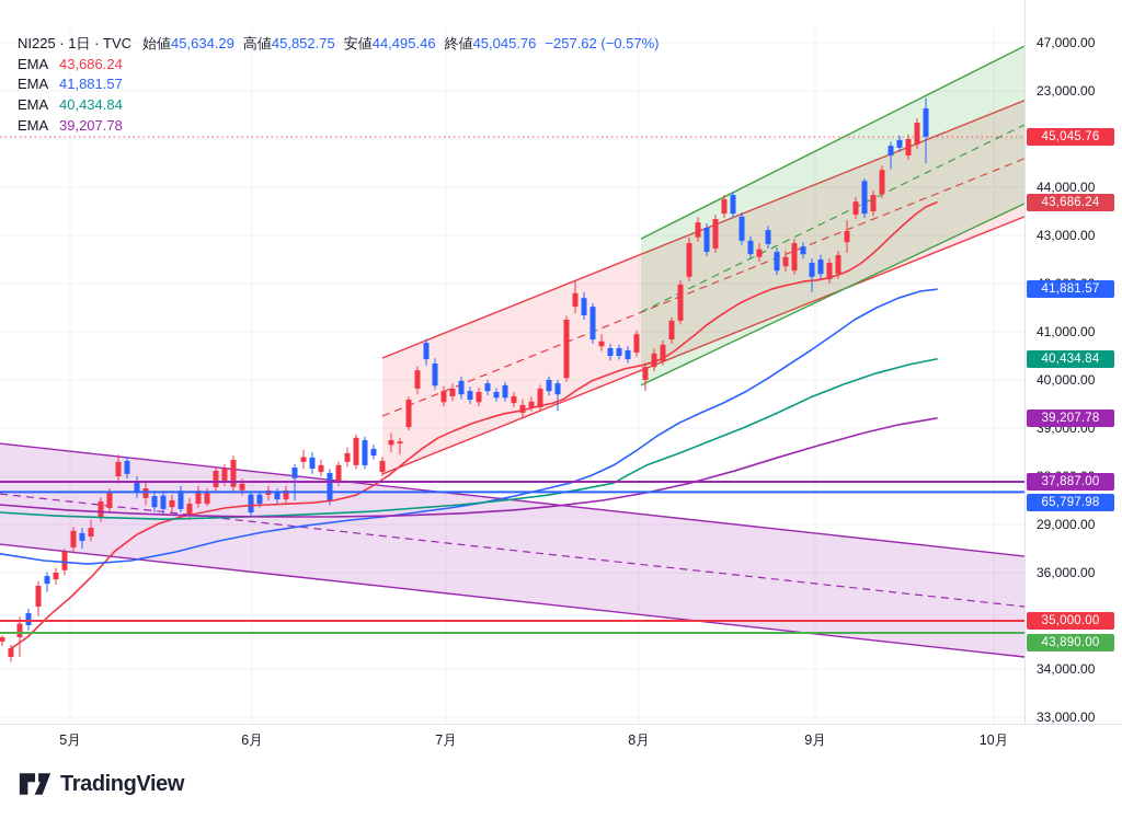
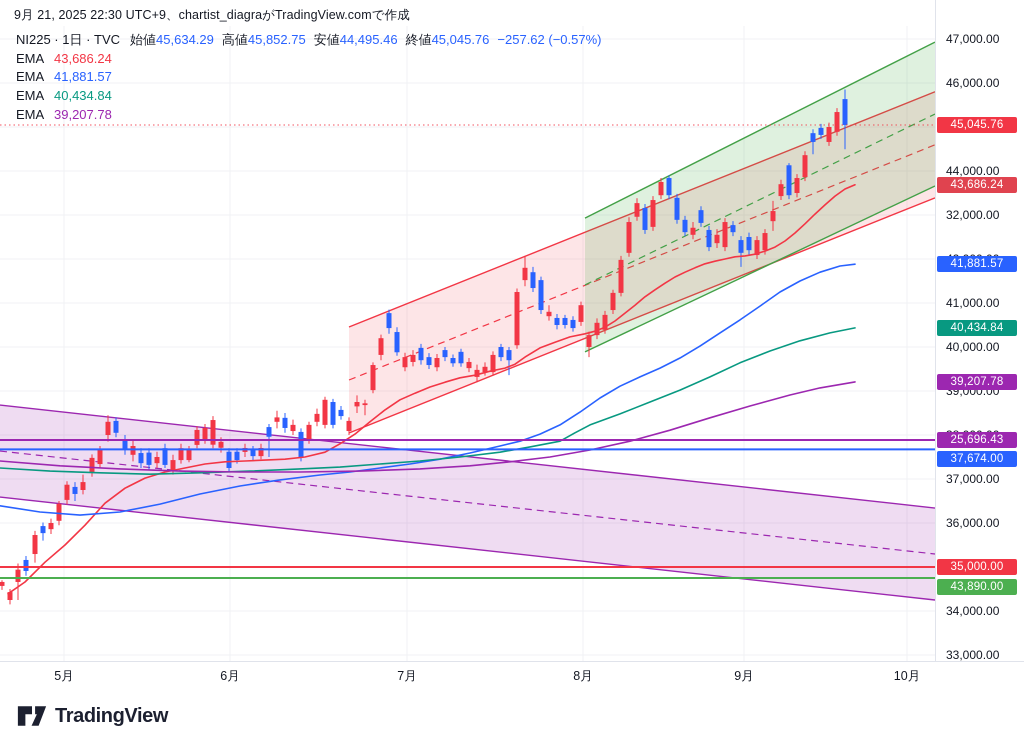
+ 9月 21, 2025 22:30 UTC+9、chartist_diagraがTradingView.comで作成
  NI225 · 1日 · TVC
  始値45,634.29 高値45,852.75 安値44,495.46 終値45,045.76
  −257.62 (−0.57%)
  EMA
  43,686.24
  EMA
  41,881.57
  EMA
  40,434.84
  EMA
  39,207.78
  47,000.00
- 23,000.00
+ 46,000.00
  44,000.00
- 43,000.00
+ 32,000.00
  41,000.00
  40,000.00
  39,000.00
- 29,000.00
+ 37,000.00
  36,000.00
  34,000.00
  33,000.00
  45,045.76
  43,686.24
  41,881.57
  40,434.84
  39,207.78
- 37,887.00
+ 25,696.43
- 65,797.98
+ 37,674.00
  35,000.00
  43,890.00
  5月
  6月
  7月
  8月
  9月
  10月
  TradingView
